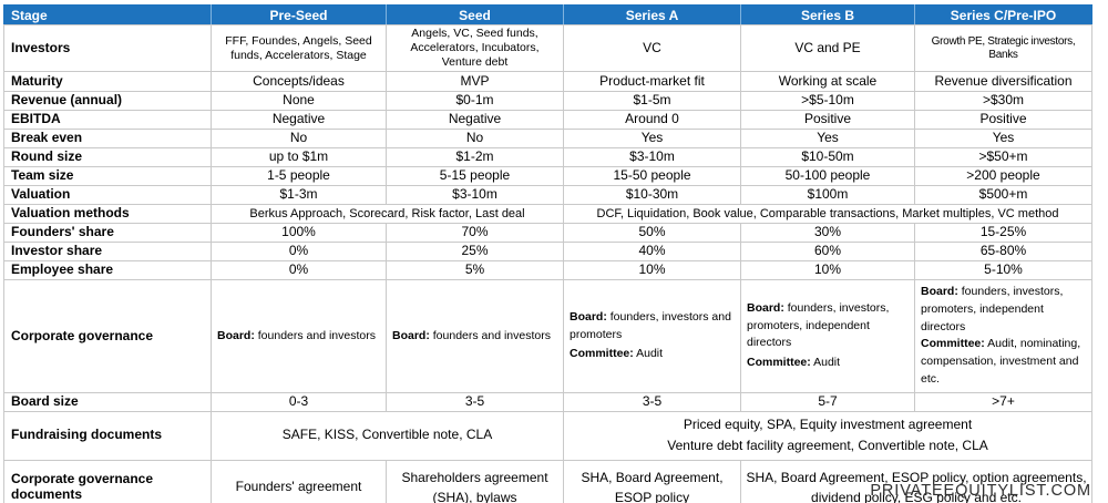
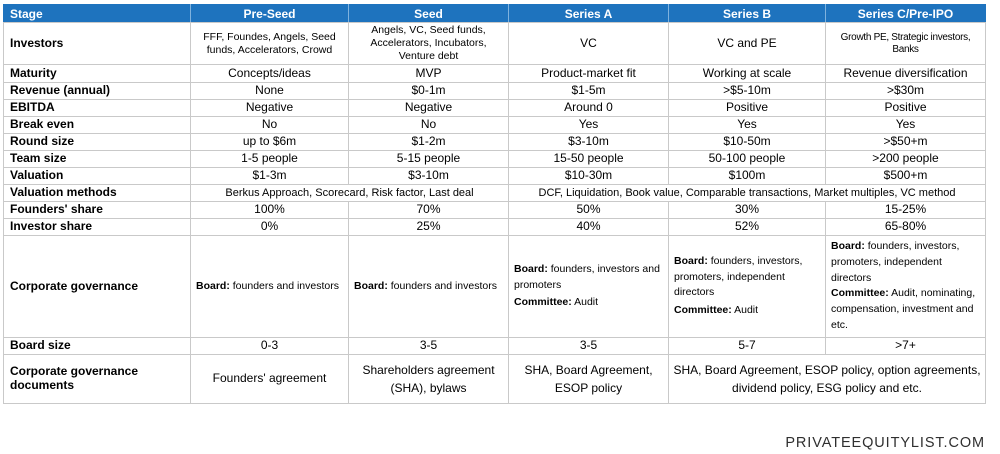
  Stage	Pre-Seed	Seed	Series A	Series B	Series C/Pre-IPO
- Investors	FFF, Foundes, Angels, Seed funds, Accelerators, Stage	Angels, VC, Seed funds, Accelerators, Incubators, Venture debt	VC	VC and PE	Growth PE, Strategic investors, Banks
+ Investors	FFF, Foundes, Angels, Seed funds, Accelerators, Crowd	Angels, VC, Seed funds, Accelerators, Incubators, Venture debt	VC	VC and PE	Growth PE, Strategic investors, Banks
  Maturity	Concepts/ideas	MVP	Product-market fit	Working at scale	Revenue diversification
  Revenue (annual)	None	$0-1m	$1-5m	>$5-10m	>$30m
  EBITDA	Negative	Negative	Around 0	Positive	Positive
  Break even	No	No	Yes	Yes	Yes
- Round size	up to $1m	$1-2m	$3-10m	$10-50m	>$50+m
+ Round size	up to $6m	$1-2m	$3-10m	$10-50m	>$50+m
  Team size	1-5 people	5-15 people	15-50 people	50-100 people	>200 people
  Valuation	$1-3m	$3-10m	$10-30m	$100m	$500+m
  Valuation methods	Berkus Approach, Scorecard, Risk factor, Last deal	DCF, Liquidation, Book value, Comparable transactions, Market multiples, VC method
  Founders' share	100%	70%	50%	30%	15-25%
- Investor share	0%	25%	40%	60%	65-80%
+ Investor share	0%	25%	40%	52%	65-80%
- Employee share	0%	5%	10%	10%	5-10%
  Corporate governance	Board: founders and investors	Board: founders and investors	Board: founders, investors and promoters Committee: Audit	Board: founders, investors, promoters, independent directors Committee: Audit	Board: founders, investors, promoters, independent directors Committee: Audit, nominating, compensation, investment and etc.
  Board size	0-3	3-5	3-5	5-7	>7+
- Fundraising documents	SAFE, KISS, Convertible note, CLA	Priced equity, SPA, Equity investment agreement Venture debt facility agreement, Convertible note, CLA
  Corporate governance documents	Founders' agreement	Shareholders agreement (SHA), bylaws	SHA, Board Agreement, ESOP policy	SHA, Board Agreement, ESOP policy, option agreements, dividend policy, ESG policy and etc.
  PRIVATEEQUITYLIST.COM
